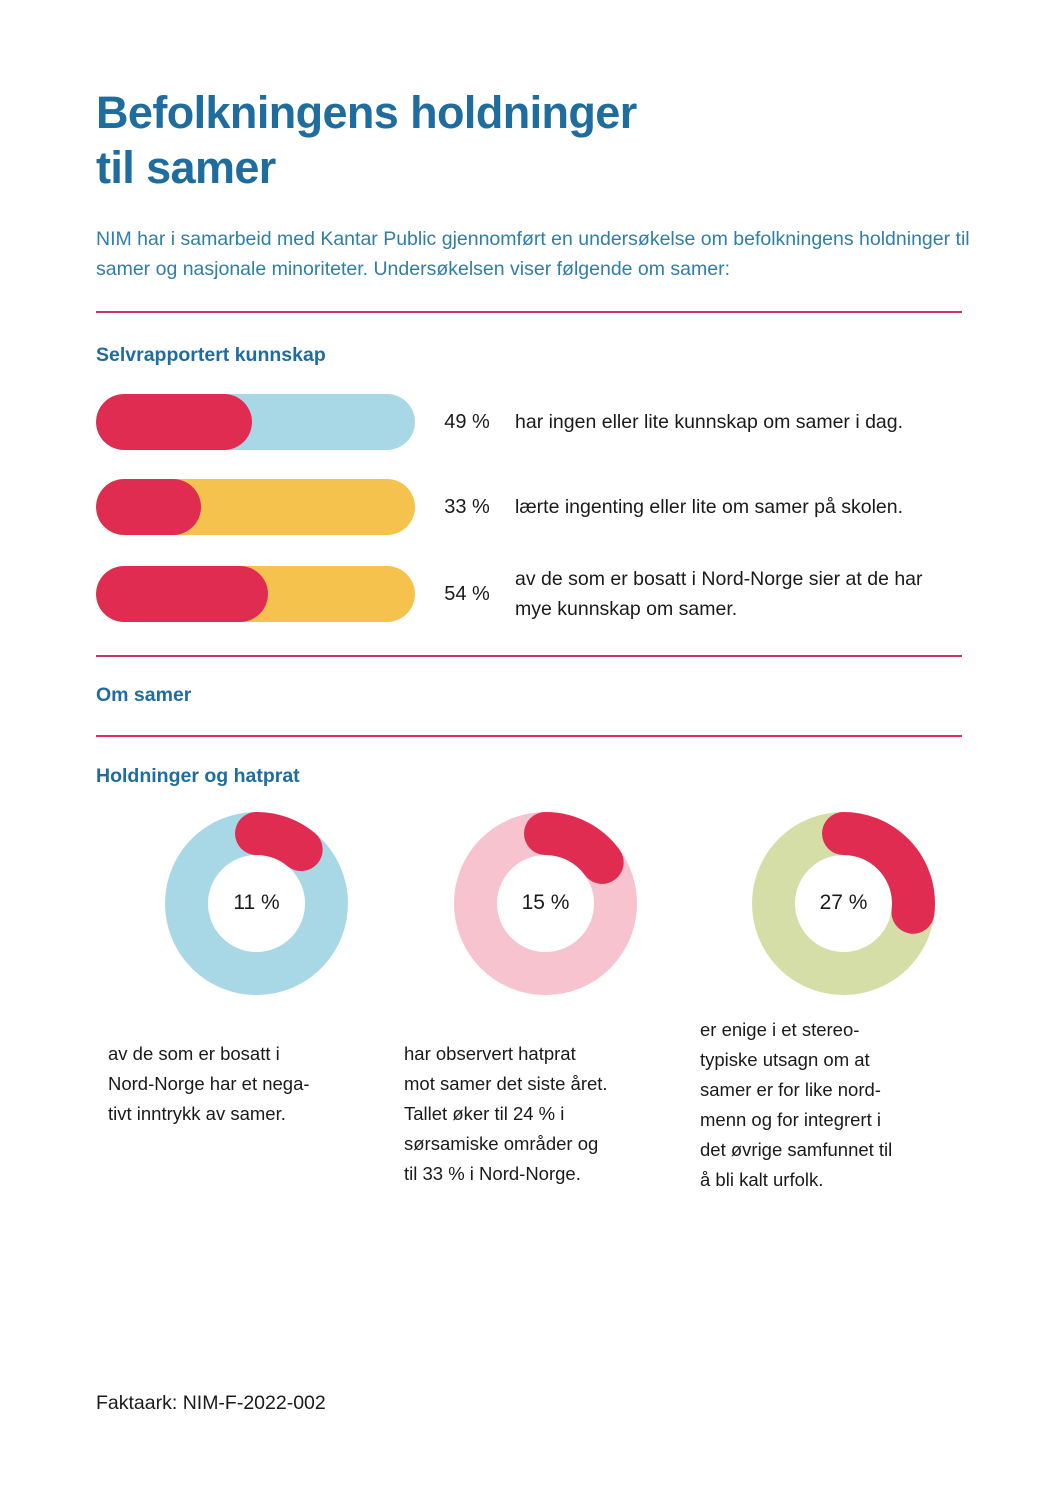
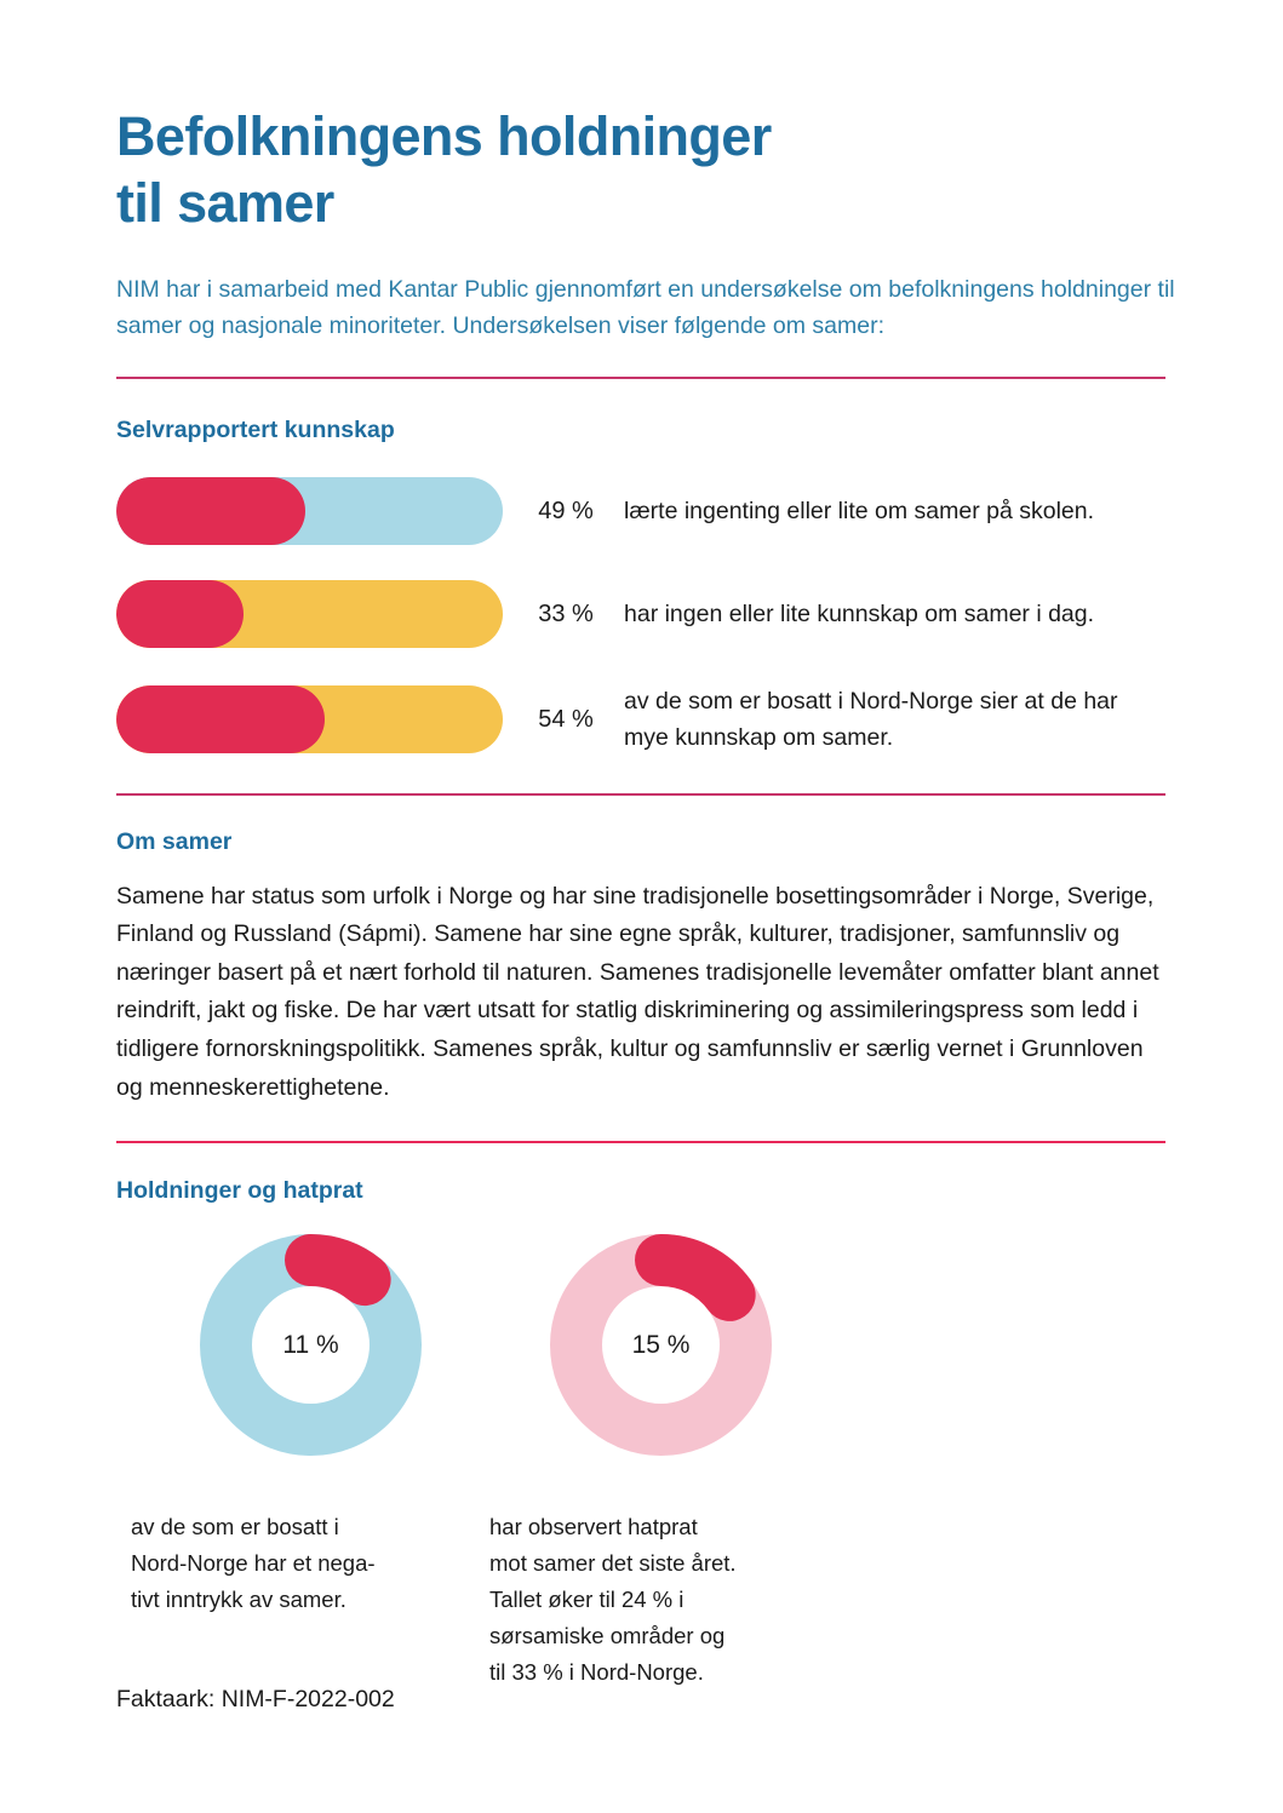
  Befolkningens holdninger
  til samer
  NIM har i samarbeid med Kantar Public gjennomført en undersøkelse om befolkningens holdninger til samer og nasjonale minoriteter. Undersøkelsen viser følgende om samer:
  Selvrapportert kunnskap
  49 %
- har ingen eller lite kunnskap om samer i dag.
+ lærte ingenting eller lite om samer på skolen.
  33 %
- lærte ingenting eller lite om samer på skolen.
+ har ingen eller lite kunnskap om samer i dag.
  54 %
  av de som er bosatt i Nord-Norge sier at de har mye kunnskap om samer.
  Om samer
+ Samene har status som urfolk i Norge og har sine tradisjonelle bosettingsområder i Norge, Sverige, Finland og Russland (Sápmi). Samene har sine egne språk, kulturer, tradisjoner, samfunnsliv og næringer basert på et nært forhold til naturen. Samenes tradisjonelle levemåter omfatter blant annet reindrift, jakt og fiske. De har vært utsatt for statlig diskriminering og assimileringspress som ledd i tidligere fornorskningspolitikk. Samenes språk, kultur og samfunnsliv er særlig vernet i Grunnloven og menneskerettighetene.
  Holdninger og hatprat
  11 %
  av de som er bosatt i
  Nord-Norge har et nega-
  tivt inntrykk av samer.
  15 %
  har observert hatprat
  mot samer det siste året.
  Tallet øker til 24 % i
  sørsamiske områder og
  til 33 % i Nord-Norge.
- 27 %
- er enige i et stereo-
- typiske utsagn om at
- samer er for like nord-
- menn og for integrert i
- det øvrige samfunnet til
- å bli kalt urfolk.
  Faktaark: NIM-F-2022-002
